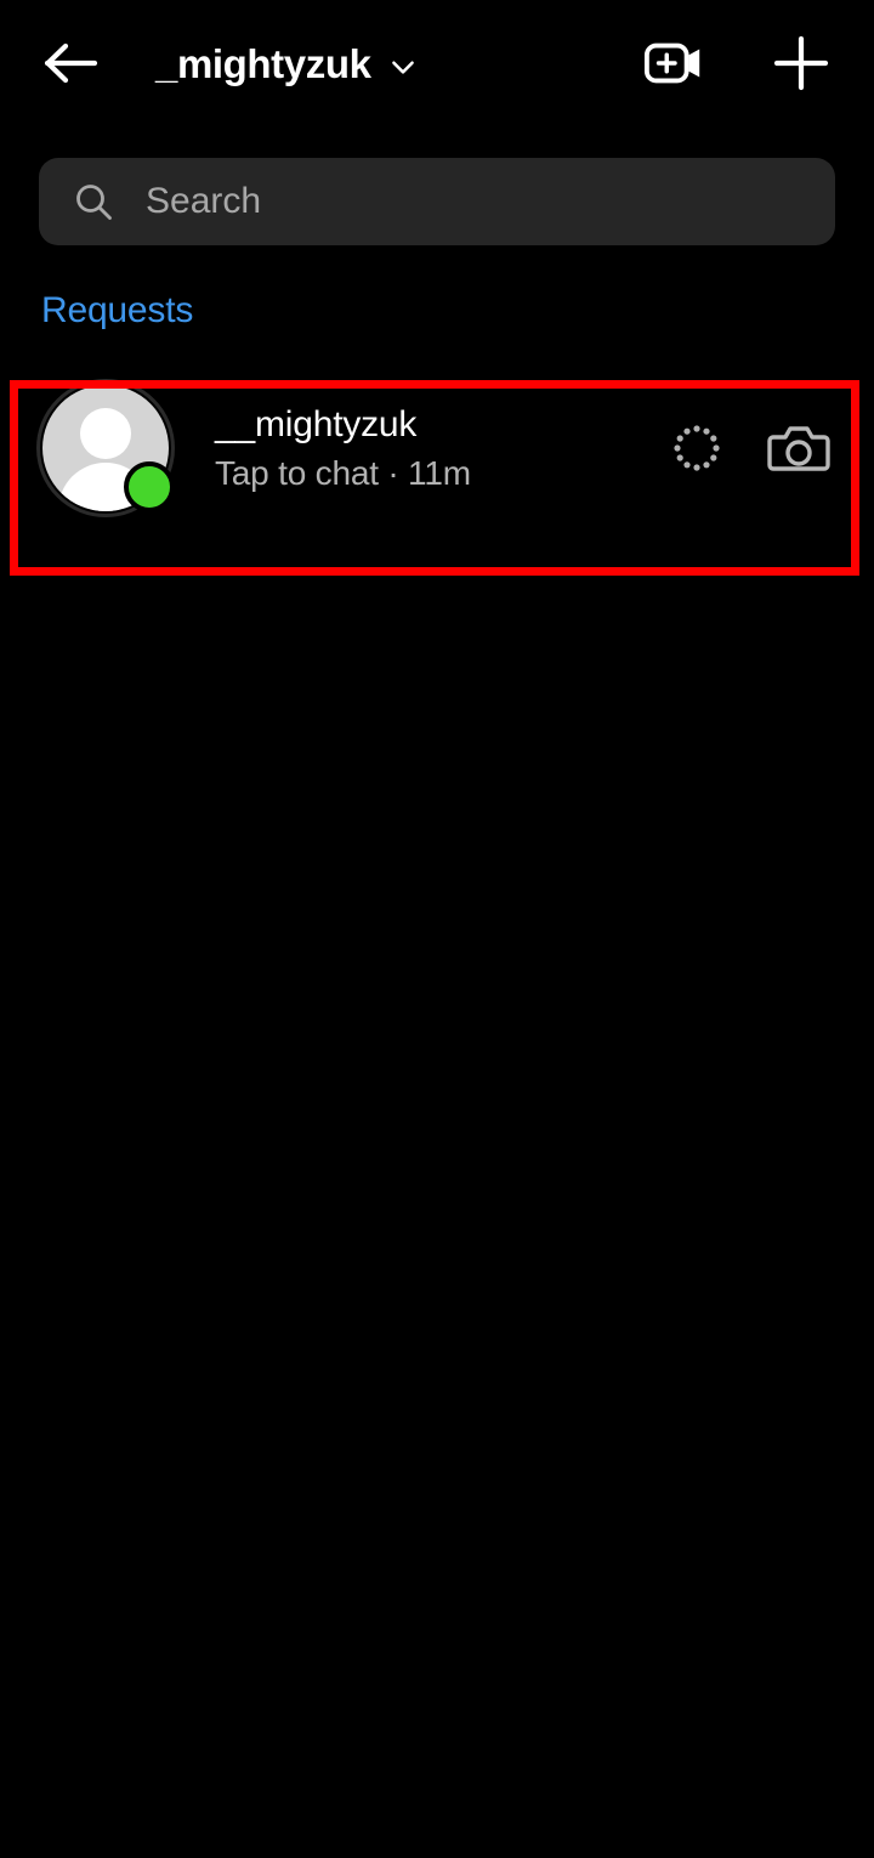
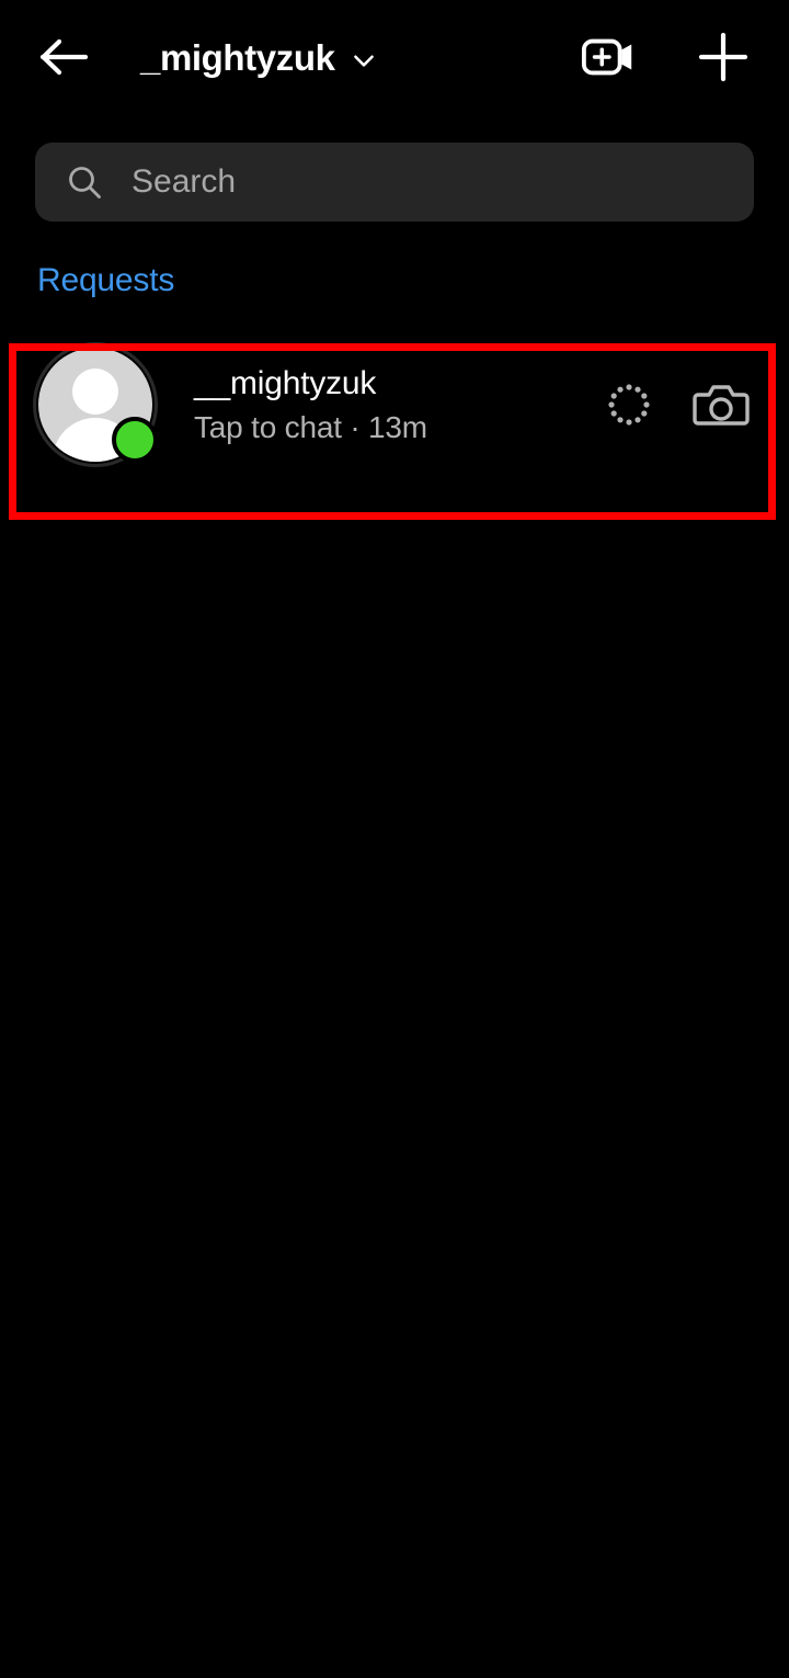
  _mightyzuk
  Search
  Requests
  __mightyzuk
- Tap to chat · 11m
+ Tap to chat · 13m
